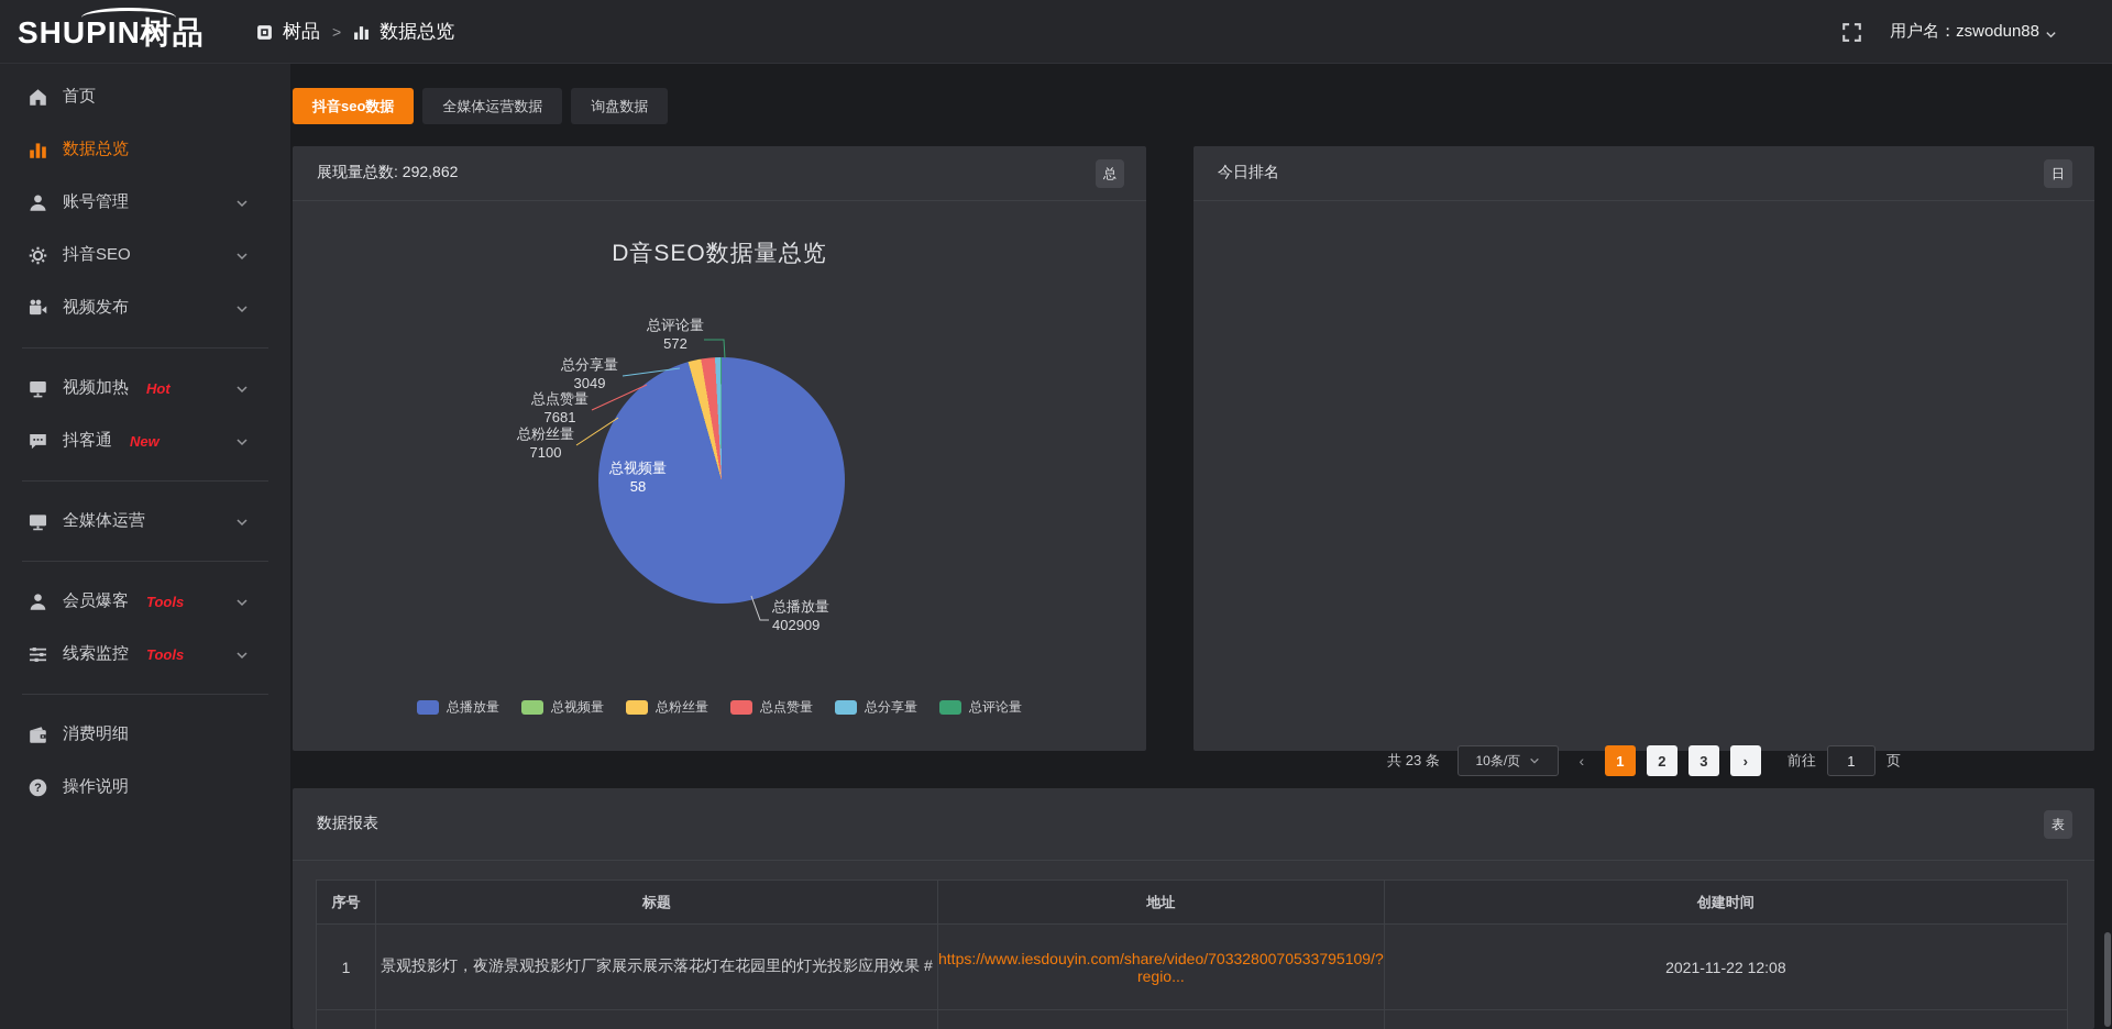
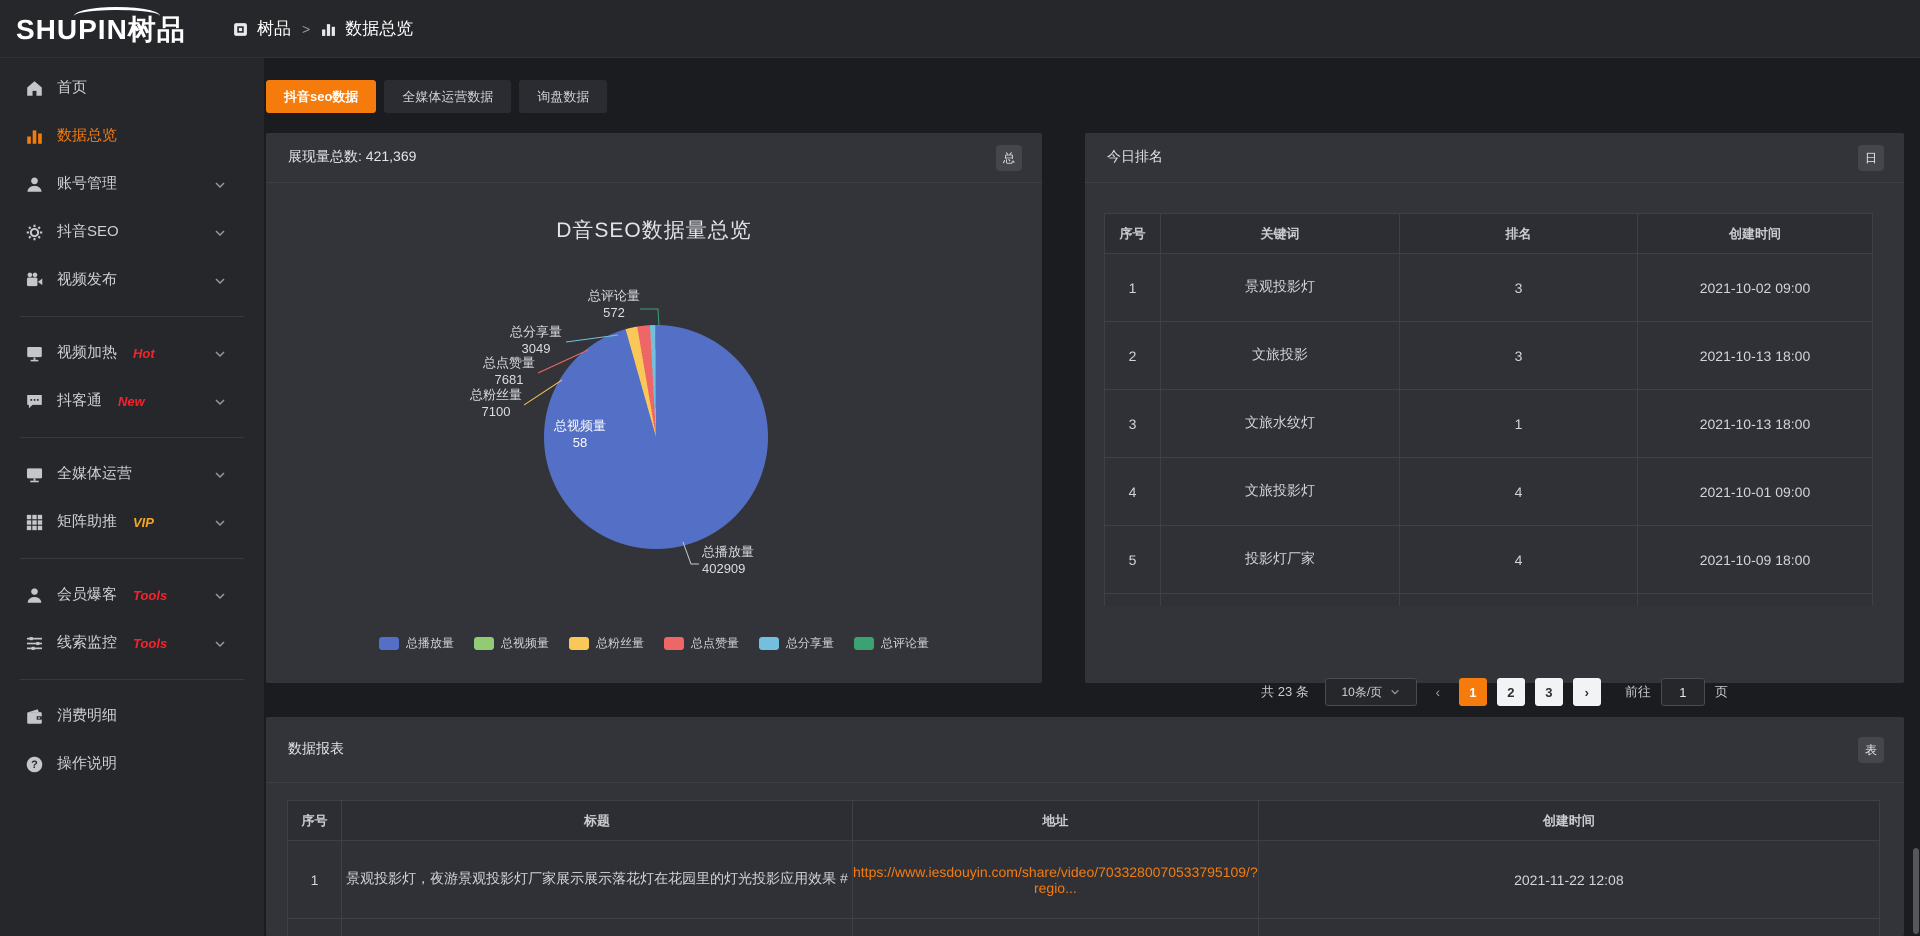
  SHUPIN树品
  树品
  >
  数据总览
- 用户名：zswodun88
  首页
  数据总览
  账号管理
  抖音SEO
  视频发布
  视频加热
  Hot
  抖客通
  New
  全媒体运营
+ 矩阵助推
+ VIP
  会员爆客
  Tools
  线索监控
  Tools
  消费明细
  ?
  操作说明
  抖音seo数据
  全媒体运营数据
  询盘数据
- 展现量总数: 292,862
+ 展现量总数: 421,369
  总
  D音SEO数据量总览
  总评论量
  572
  总分享量
  3049
  总点赞量
  7681
  总粉丝量
  7100
  总视频量
  58
  总播放量
  402909
  总播放量
  总视频量
  总粉丝量
  总点赞量
  总分享量
  总评论量
  今日排名
  日
+ 序号	关键词	排名	创建时间
+ 1	景观投影灯	3	2021-10-02 09:00
+ 2	文旅投影	3	2021-10-13 18:00
+ 3	文旅水纹灯	1	2021-10-13 18:00
+ 4	文旅投影灯	4	2021-10-01 09:00
+ 5	投影灯厂家	4	2021-10-09 18:00
  共 23 条
  10条/页
  ‹
  1
  2
  3
  ›
  前往
  1
  页
  数据报表
  表
  序号	标题	地址	创建时间
  1	景观投影灯，夜游景观投影灯厂家展示展示落花灯在花园里的灯光投影应用效果 #	https://www.iesdouyin.com/share/video/7033280070533795109/?regio...	2021-11-22 12:08
